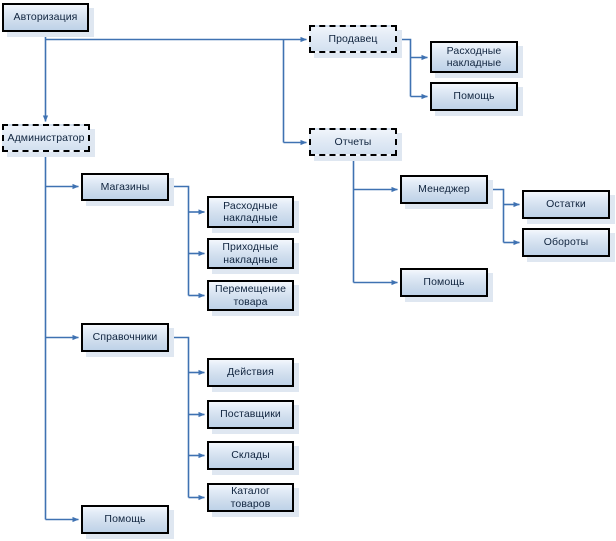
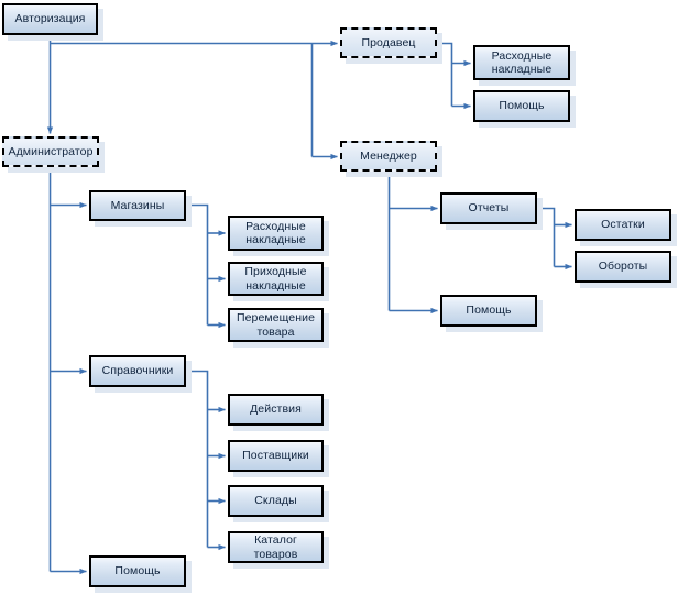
  Авторизация
  Продавец
  Расходные
  накладные
  Помощь
  Администратор
- Отчеты
+ Менеджер
  Магазины
- Менеджер
+ Отчеты
  Остатки
  Расходные
  накладные
  Обороты
  Приходные
  накладные
  Помощь
  Перемещение
  товара
  Справочники
  Действия
  Поставщики
  Склады
  Каталог товаров
  Помощь
